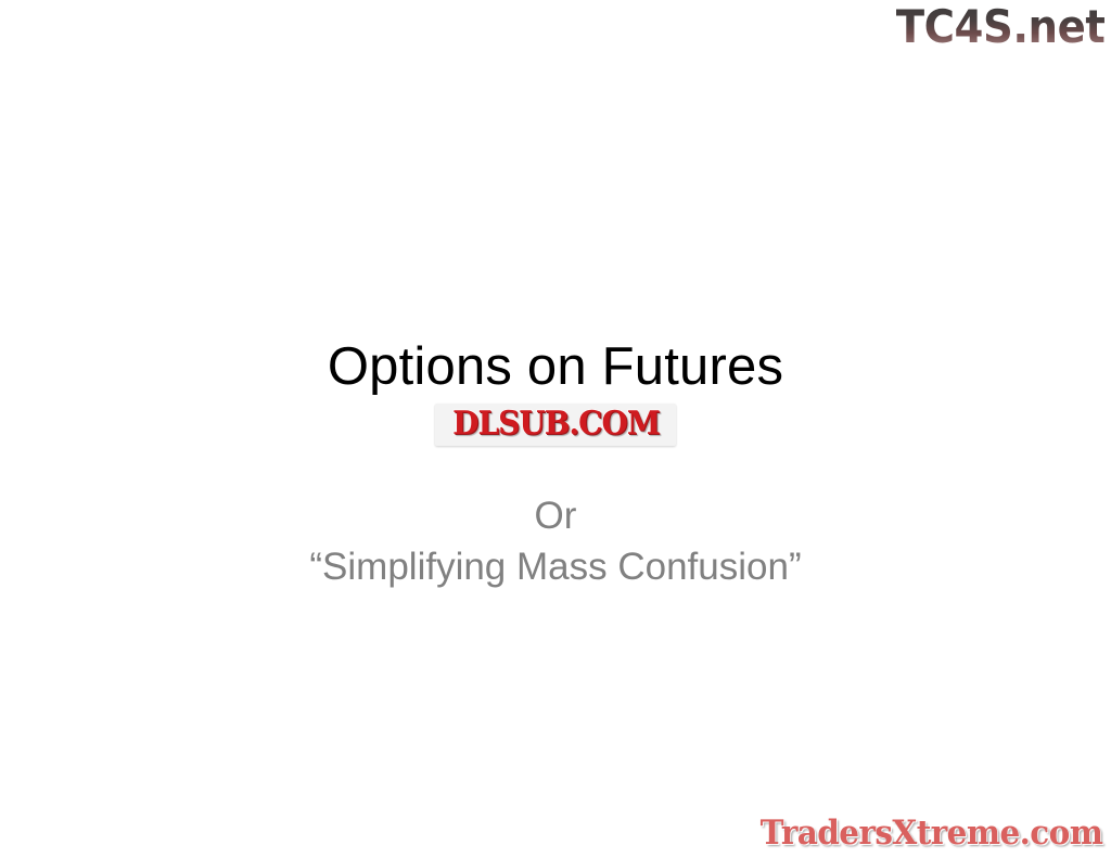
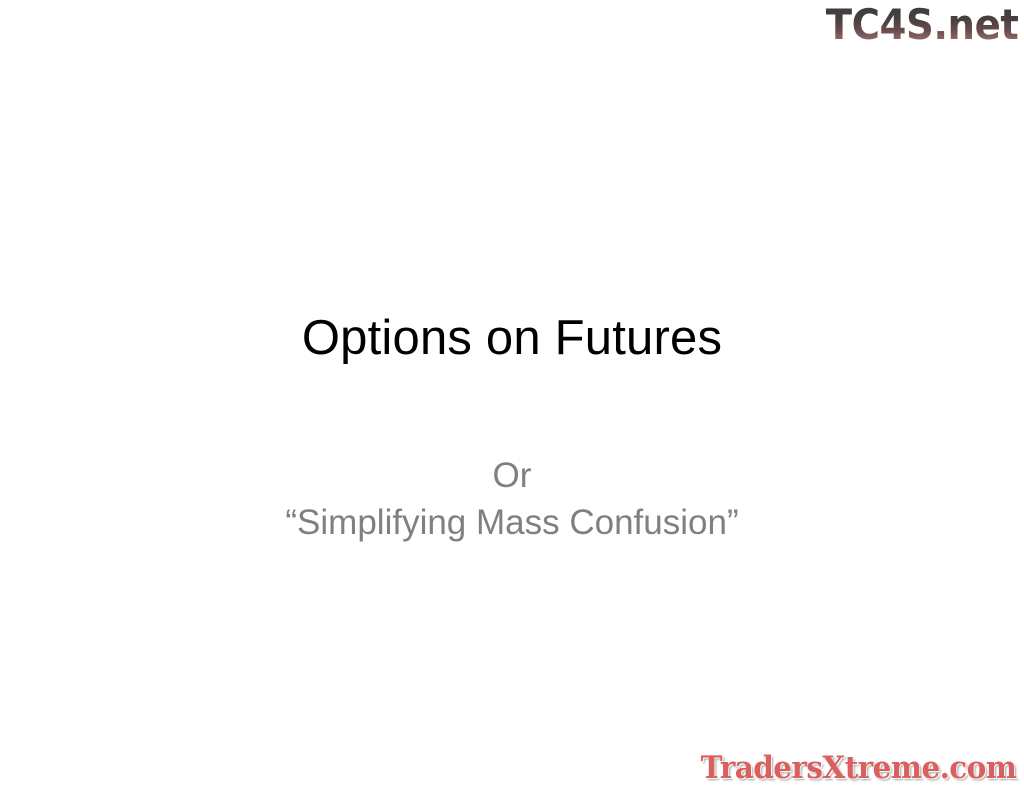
  TC4S.net
  Options on Futures
- DLSUB.COM
  Or
  “Simplifying Mass Confusion”
  TradersXtreme.com
